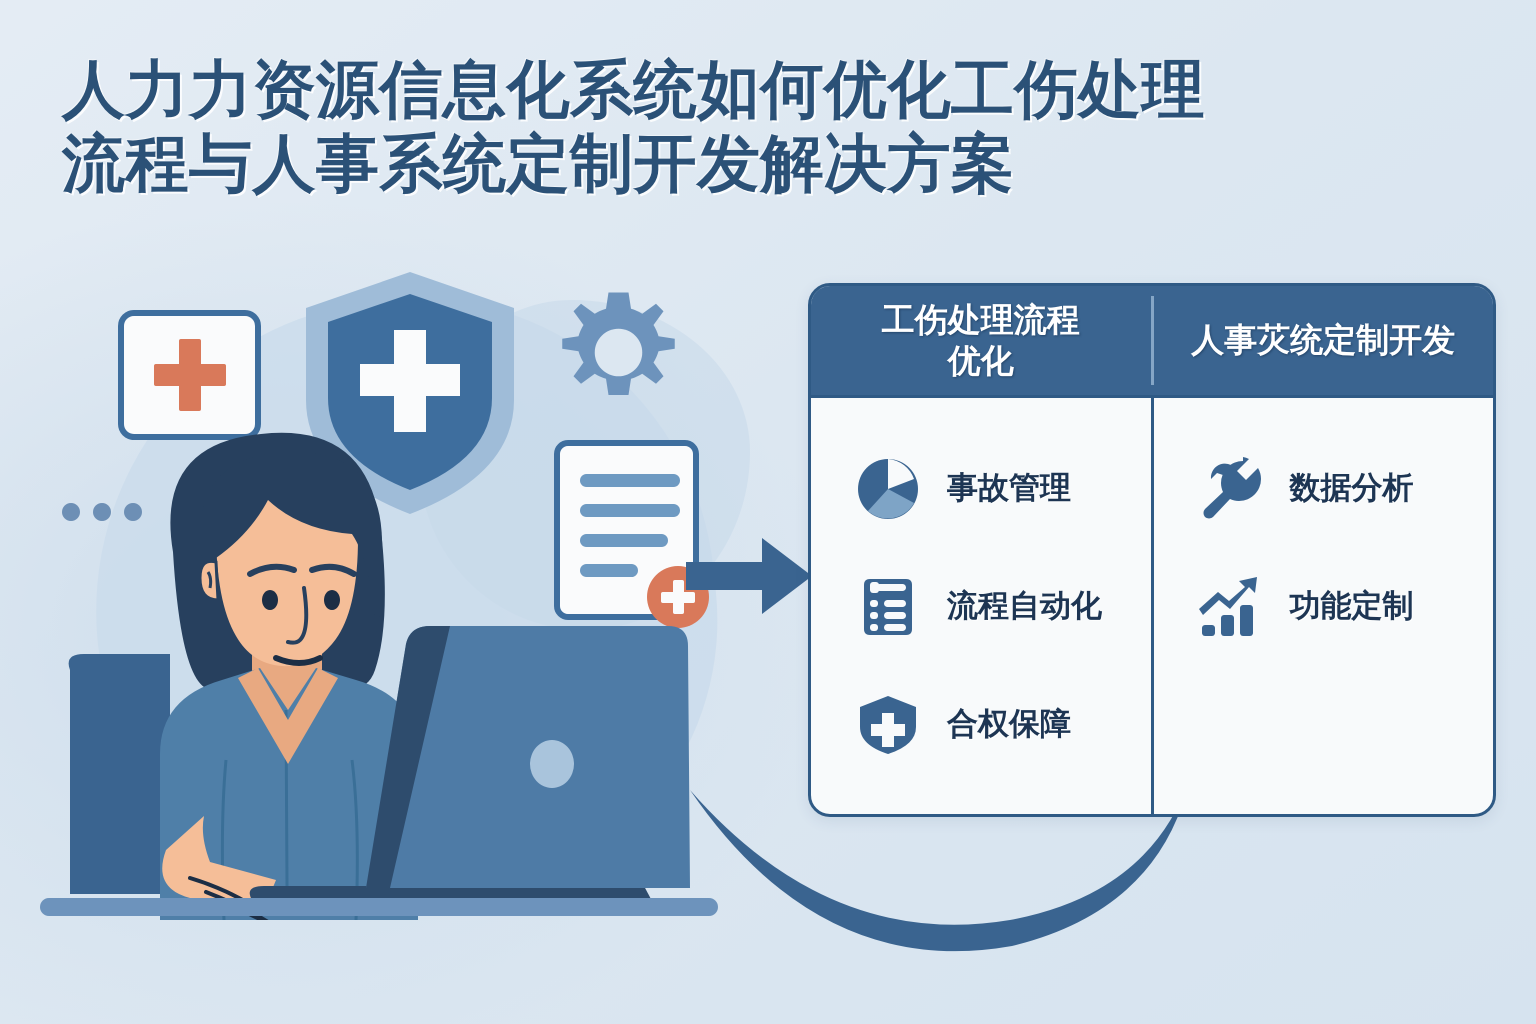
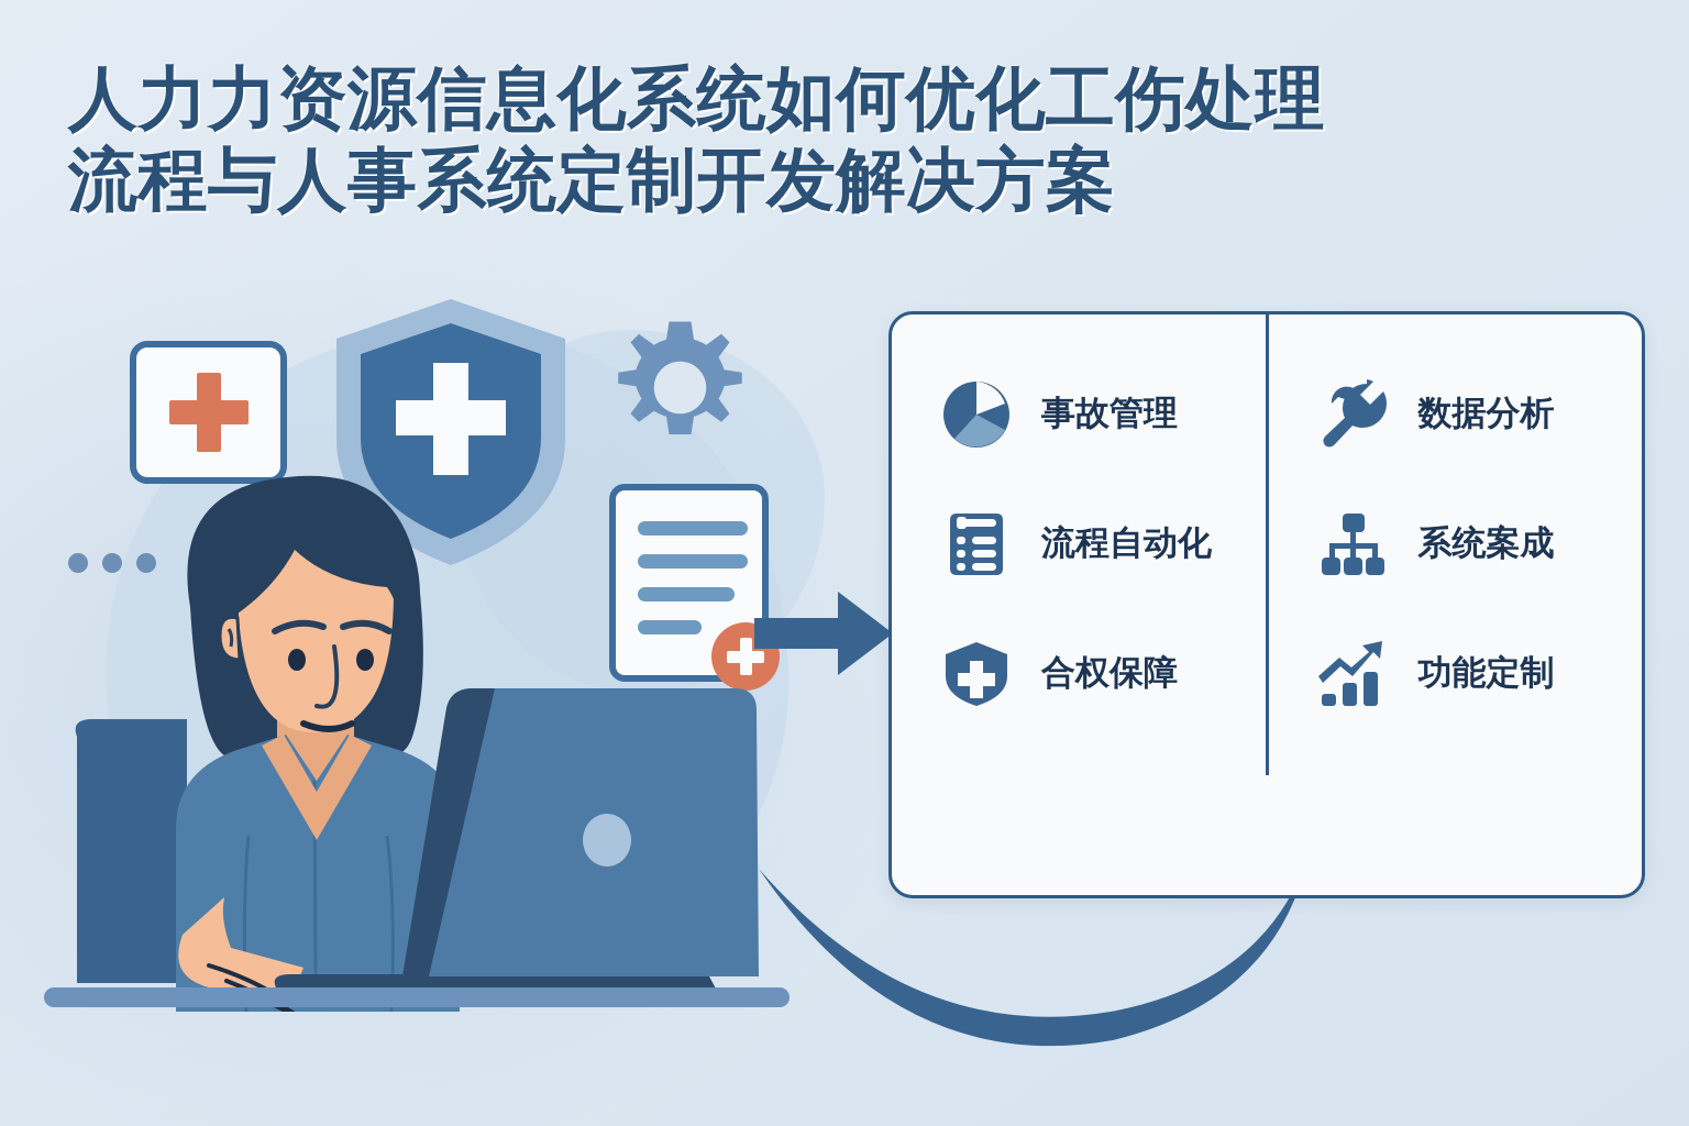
  人力力资源信息化系统如何优化工伤处理 流程与人事系统定制开发解决方案
- 工伤处理流程
- 优化
- 人事苂统定制开发
  事故管理
  流程自动化
  合权保障
  数据分析
+ 系统案成
  功能定制
